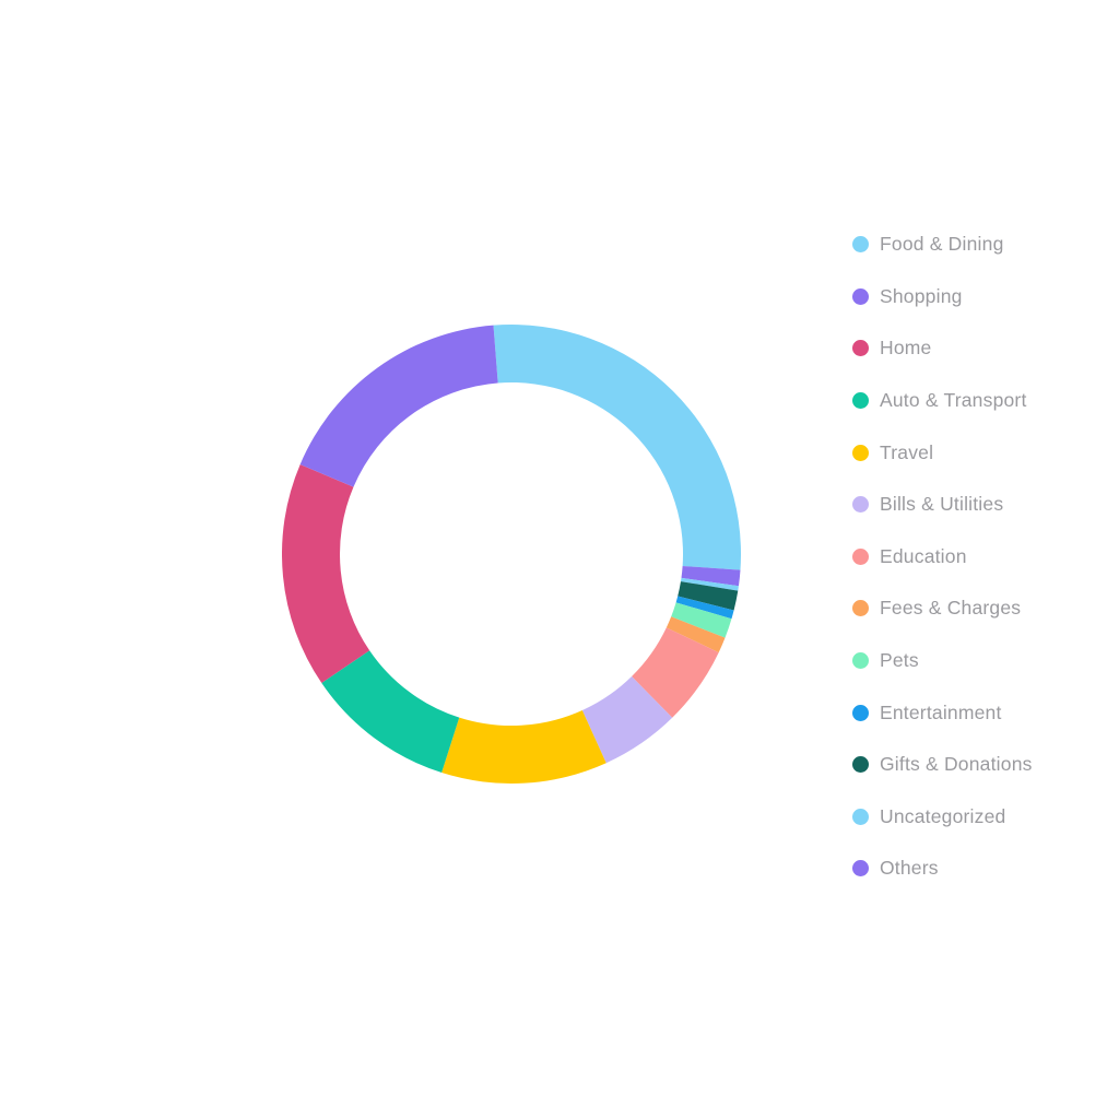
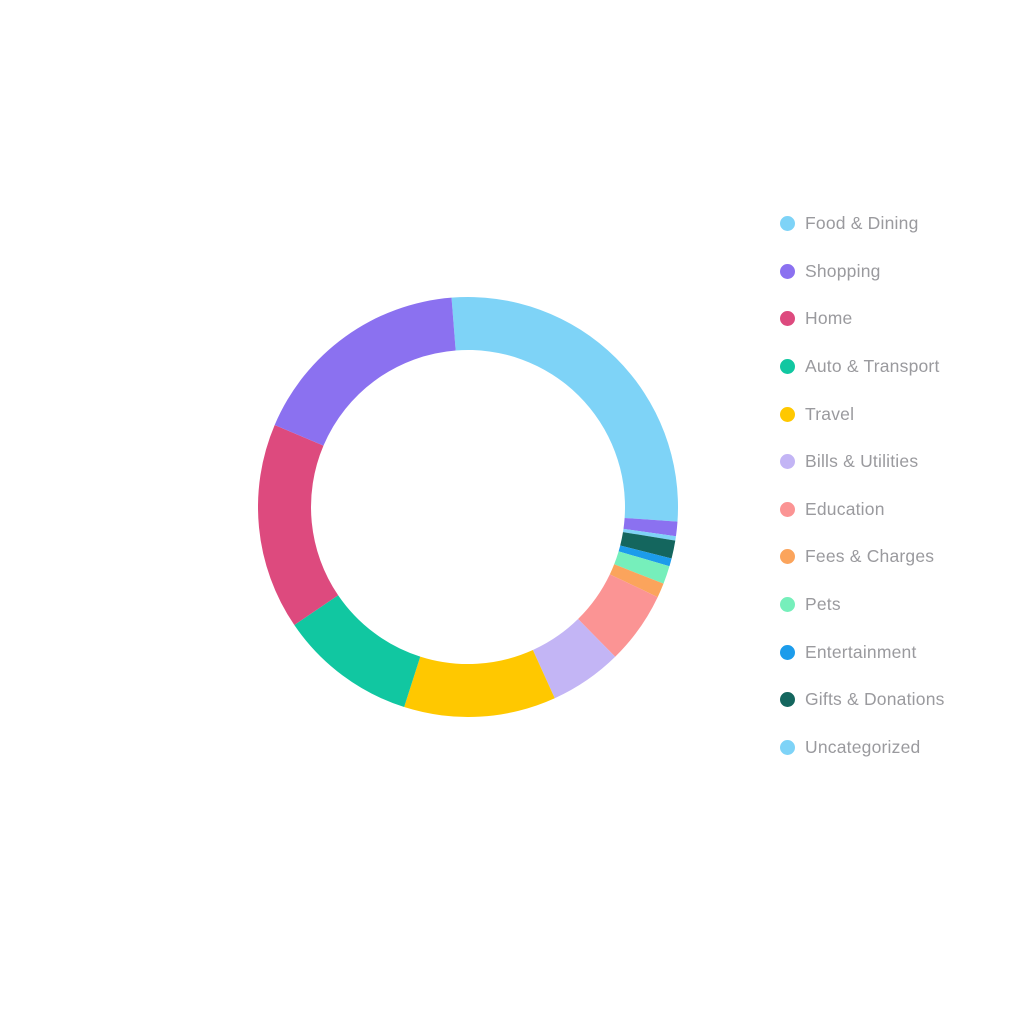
  Food & Dining
  Shopping
  Home
  Auto & Transport
  Travel
  Bills & Utilities
  Education
  Fees & Charges
  Pets
  Entertainment
  Gifts & Donations
  Uncategorized
- Others
